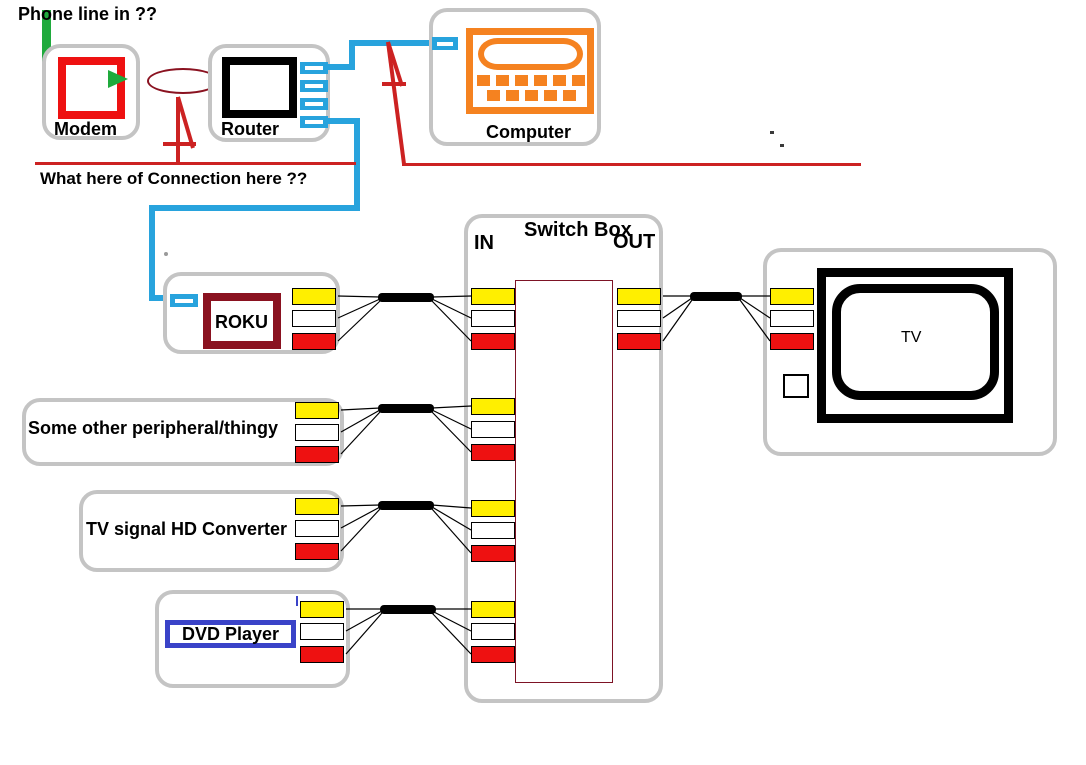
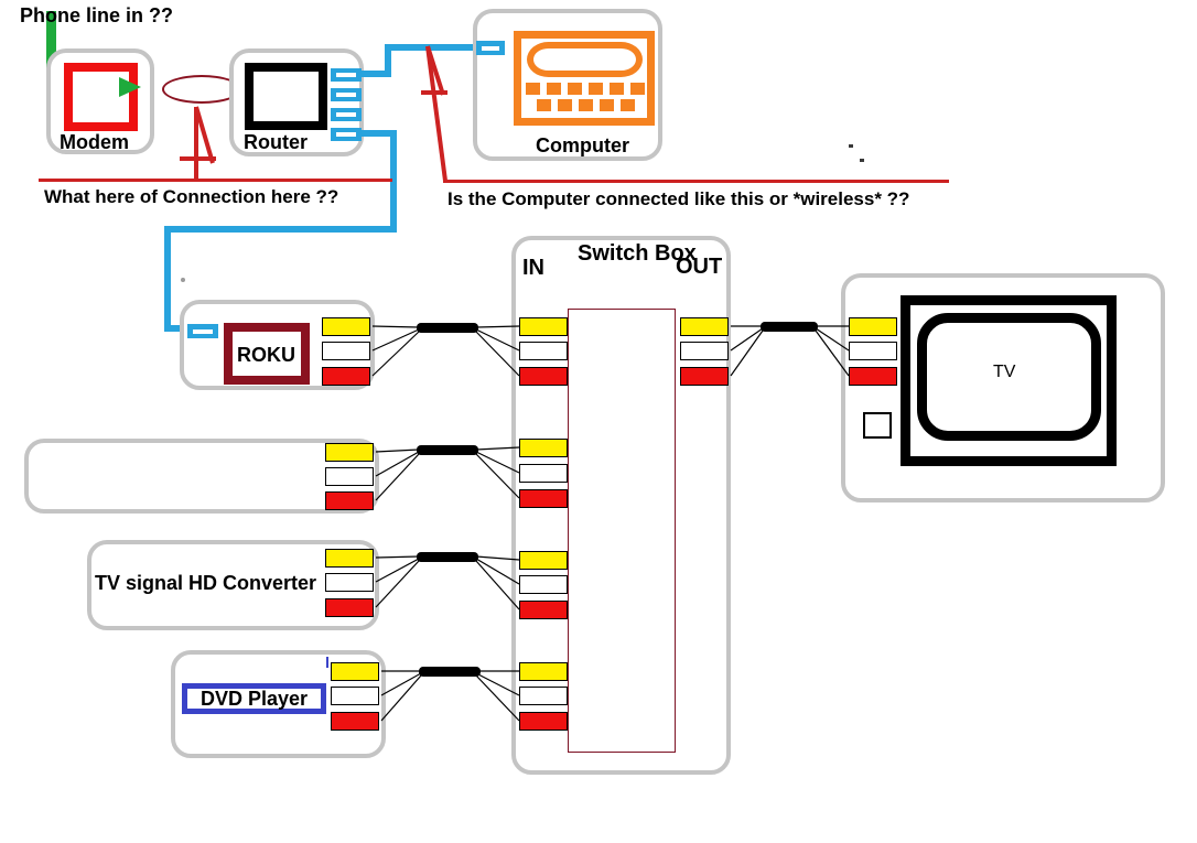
  Phone line in ??
  Modem
  Router
  Computer
  What here of Connection here ??
+ Is the Computer connected like this or *wireless* ??
  Switch Box
  IN
  OUT
  ROKU
- Some other peripheral/thingy
  TV signal HD Converter
  DVD Player
  TV
